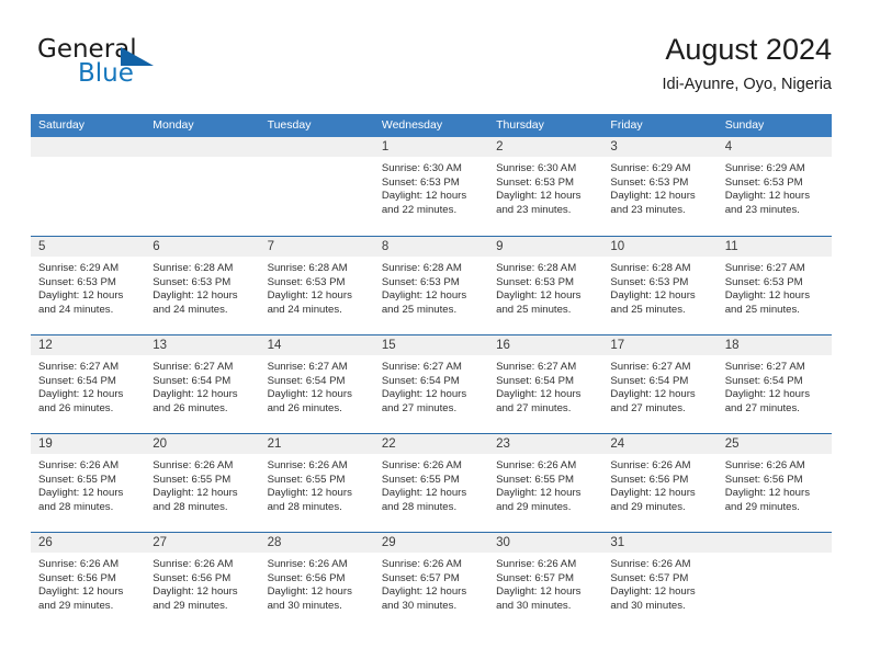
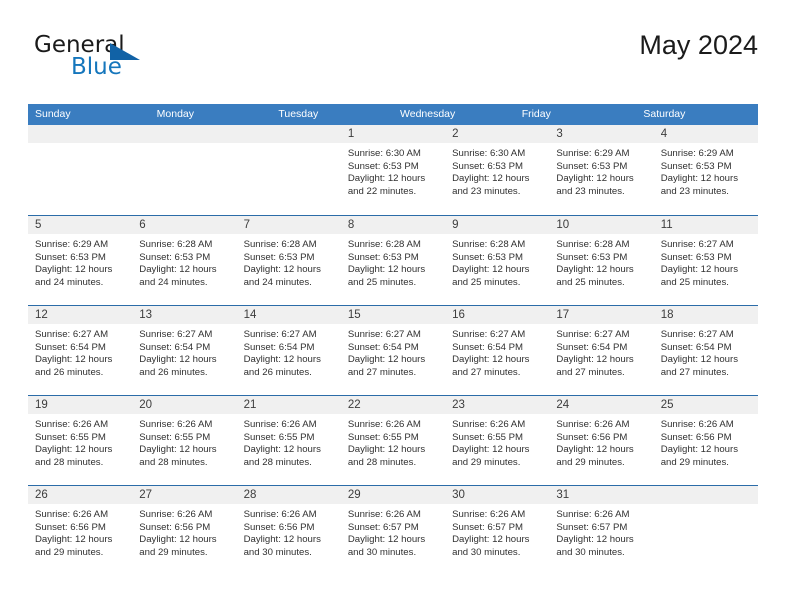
  General
  Blue
- August 2024
+ May 2024
- Idi-Ayunre, Oyo, Nigeria
- Saturday
+ Sunday
  Monday
  Tuesday
  Wednesday
- Thursday
  Friday
- Sunday
+ Saturday
  1
  Sunrise: 6:30 AM
  Sunset: 6:53 PM
  Daylight: 12 hours
  and 22 minutes.
  2
  Sunrise: 6:30 AM
  Sunset: 6:53 PM
  Daylight: 12 hours
  and 23 minutes.
  3
  Sunrise: 6:29 AM
  Sunset: 6:53 PM
  Daylight: 12 hours
  and 23 minutes.
  4
  Sunrise: 6:29 AM
  Sunset: 6:53 PM
  Daylight: 12 hours
  and 23 minutes.
  5
  Sunrise: 6:29 AM
  Sunset: 6:53 PM
  Daylight: 12 hours
  and 24 minutes.
  6
  Sunrise: 6:28 AM
  Sunset: 6:53 PM
  Daylight: 12 hours
  and 24 minutes.
  7
  Sunrise: 6:28 AM
  Sunset: 6:53 PM
  Daylight: 12 hours
  and 24 minutes.
  8
  Sunrise: 6:28 AM
  Sunset: 6:53 PM
  Daylight: 12 hours
  and 25 minutes.
  9
  Sunrise: 6:28 AM
  Sunset: 6:53 PM
  Daylight: 12 hours
  and 25 minutes.
  10
  Sunrise: 6:28 AM
  Sunset: 6:53 PM
  Daylight: 12 hours
  and 25 minutes.
  11
  Sunrise: 6:27 AM
  Sunset: 6:53 PM
  Daylight: 12 hours
  and 25 minutes.
  12
  Sunrise: 6:27 AM
  Sunset: 6:54 PM
  Daylight: 12 hours
  and 26 minutes.
  13
  Sunrise: 6:27 AM
  Sunset: 6:54 PM
  Daylight: 12 hours
  and 26 minutes.
  14
  Sunrise: 6:27 AM
  Sunset: 6:54 PM
  Daylight: 12 hours
  and 26 minutes.
  15
  Sunrise: 6:27 AM
  Sunset: 6:54 PM
  Daylight: 12 hours
  and 27 minutes.
  16
  Sunrise: 6:27 AM
  Sunset: 6:54 PM
  Daylight: 12 hours
  and 27 minutes.
  17
  Sunrise: 6:27 AM
  Sunset: 6:54 PM
  Daylight: 12 hours
  and 27 minutes.
  18
  Sunrise: 6:27 AM
  Sunset: 6:54 PM
  Daylight: 12 hours
  and 27 minutes.
  19
  Sunrise: 6:26 AM
  Sunset: 6:55 PM
  Daylight: 12 hours
  and 28 minutes.
  20
  Sunrise: 6:26 AM
  Sunset: 6:55 PM
  Daylight: 12 hours
  and 28 minutes.
  21
  Sunrise: 6:26 AM
  Sunset: 6:55 PM
  Daylight: 12 hours
  and 28 minutes.
  22
  Sunrise: 6:26 AM
  Sunset: 6:55 PM
  Daylight: 12 hours
  and 28 minutes.
  23
  Sunrise: 6:26 AM
  Sunset: 6:55 PM
  Daylight: 12 hours
  and 29 minutes.
  24
  Sunrise: 6:26 AM
  Sunset: 6:56 PM
  Daylight: 12 hours
  and 29 minutes.
  25
  Sunrise: 6:26 AM
  Sunset: 6:56 PM
  Daylight: 12 hours
  and 29 minutes.
  26
  Sunrise: 6:26 AM
  Sunset: 6:56 PM
  Daylight: 12 hours
  and 29 minutes.
  27
  Sunrise: 6:26 AM
  Sunset: 6:56 PM
  Daylight: 12 hours
  and 29 minutes.
  28
  Sunrise: 6:26 AM
  Sunset: 6:56 PM
  Daylight: 12 hours
  and 30 minutes.
  29
  Sunrise: 6:26 AM
  Sunset: 6:57 PM
  Daylight: 12 hours
  and 30 minutes.
  30
  Sunrise: 6:26 AM
  Sunset: 6:57 PM
  Daylight: 12 hours
  and 30 minutes.
  31
  Sunrise: 6:26 AM
  Sunset: 6:57 PM
  Daylight: 12 hours
  and 30 minutes.
